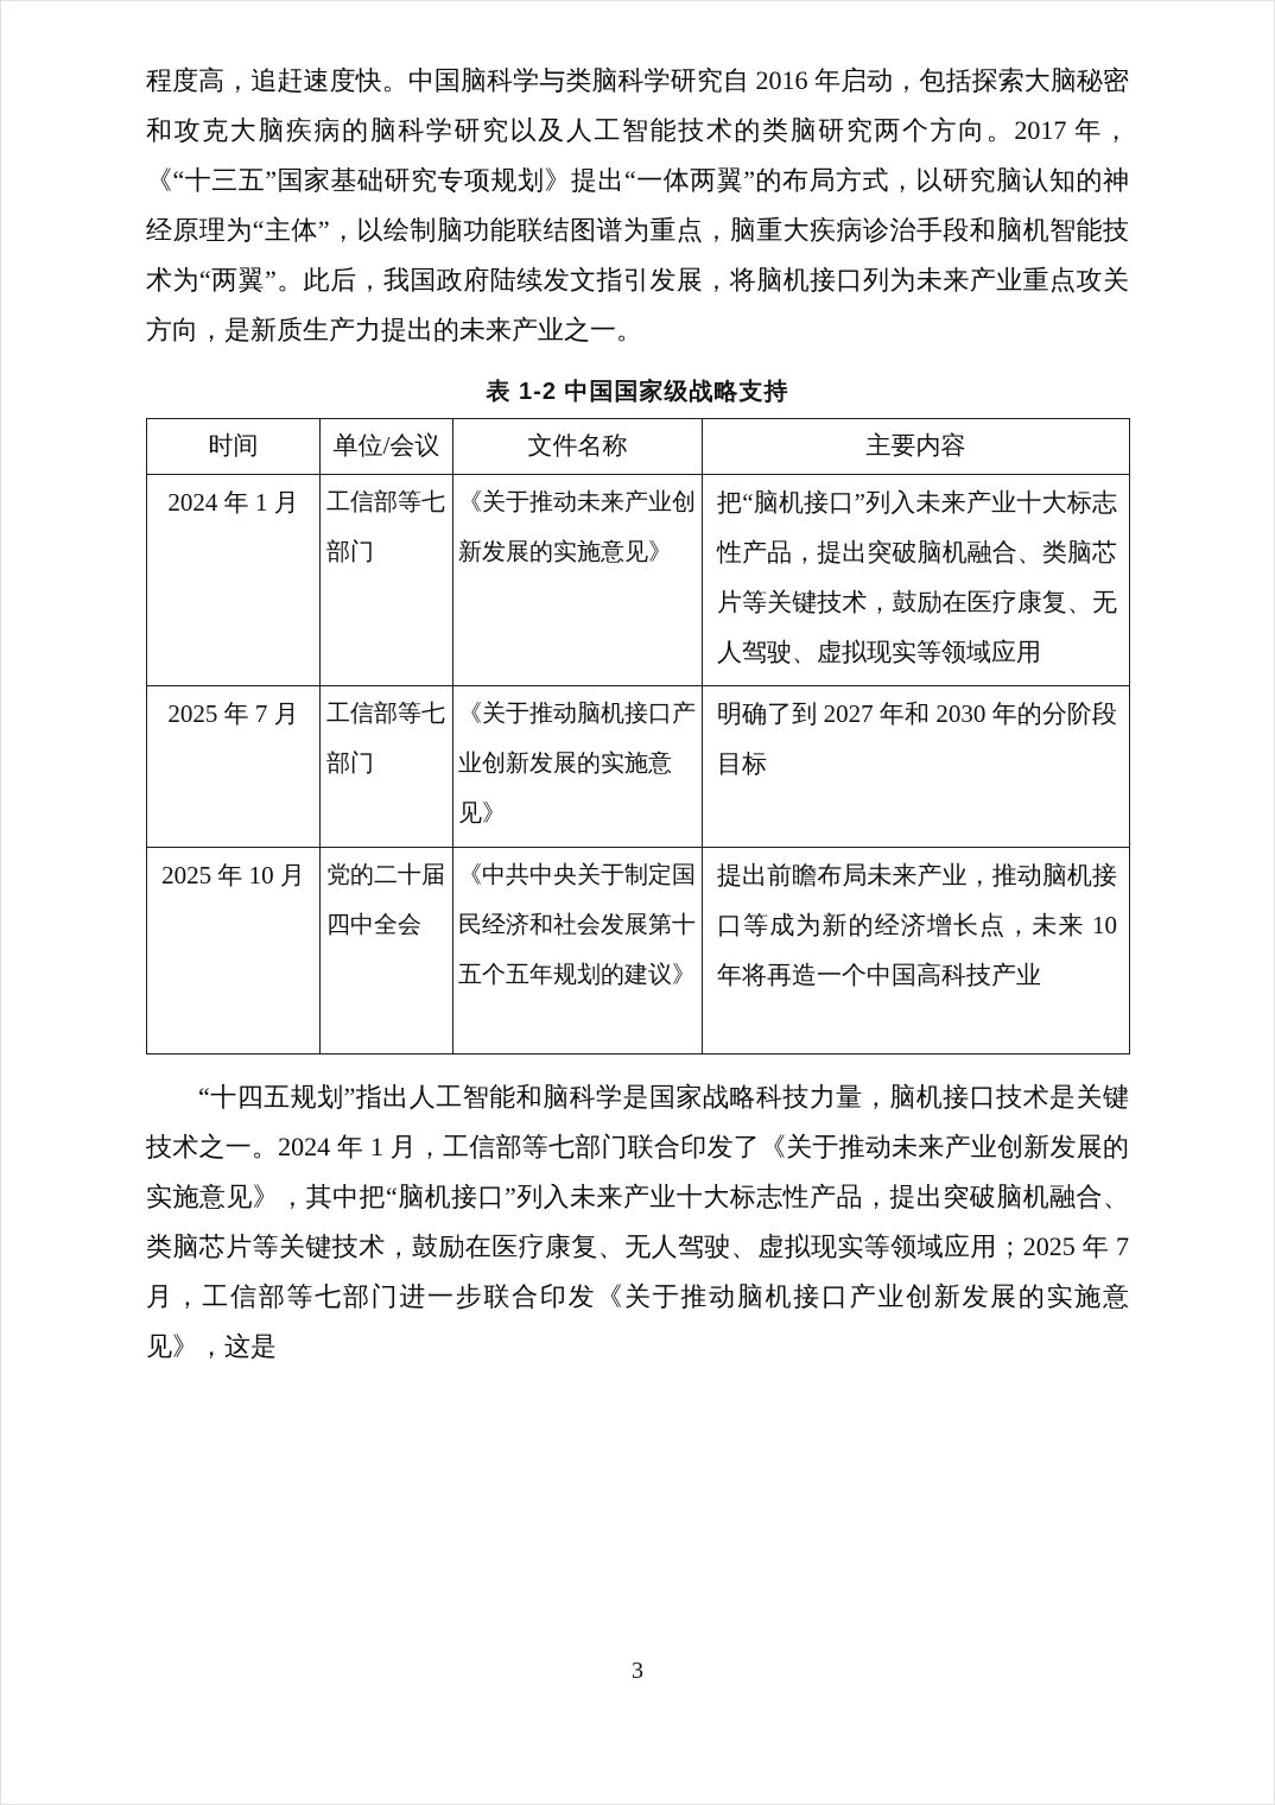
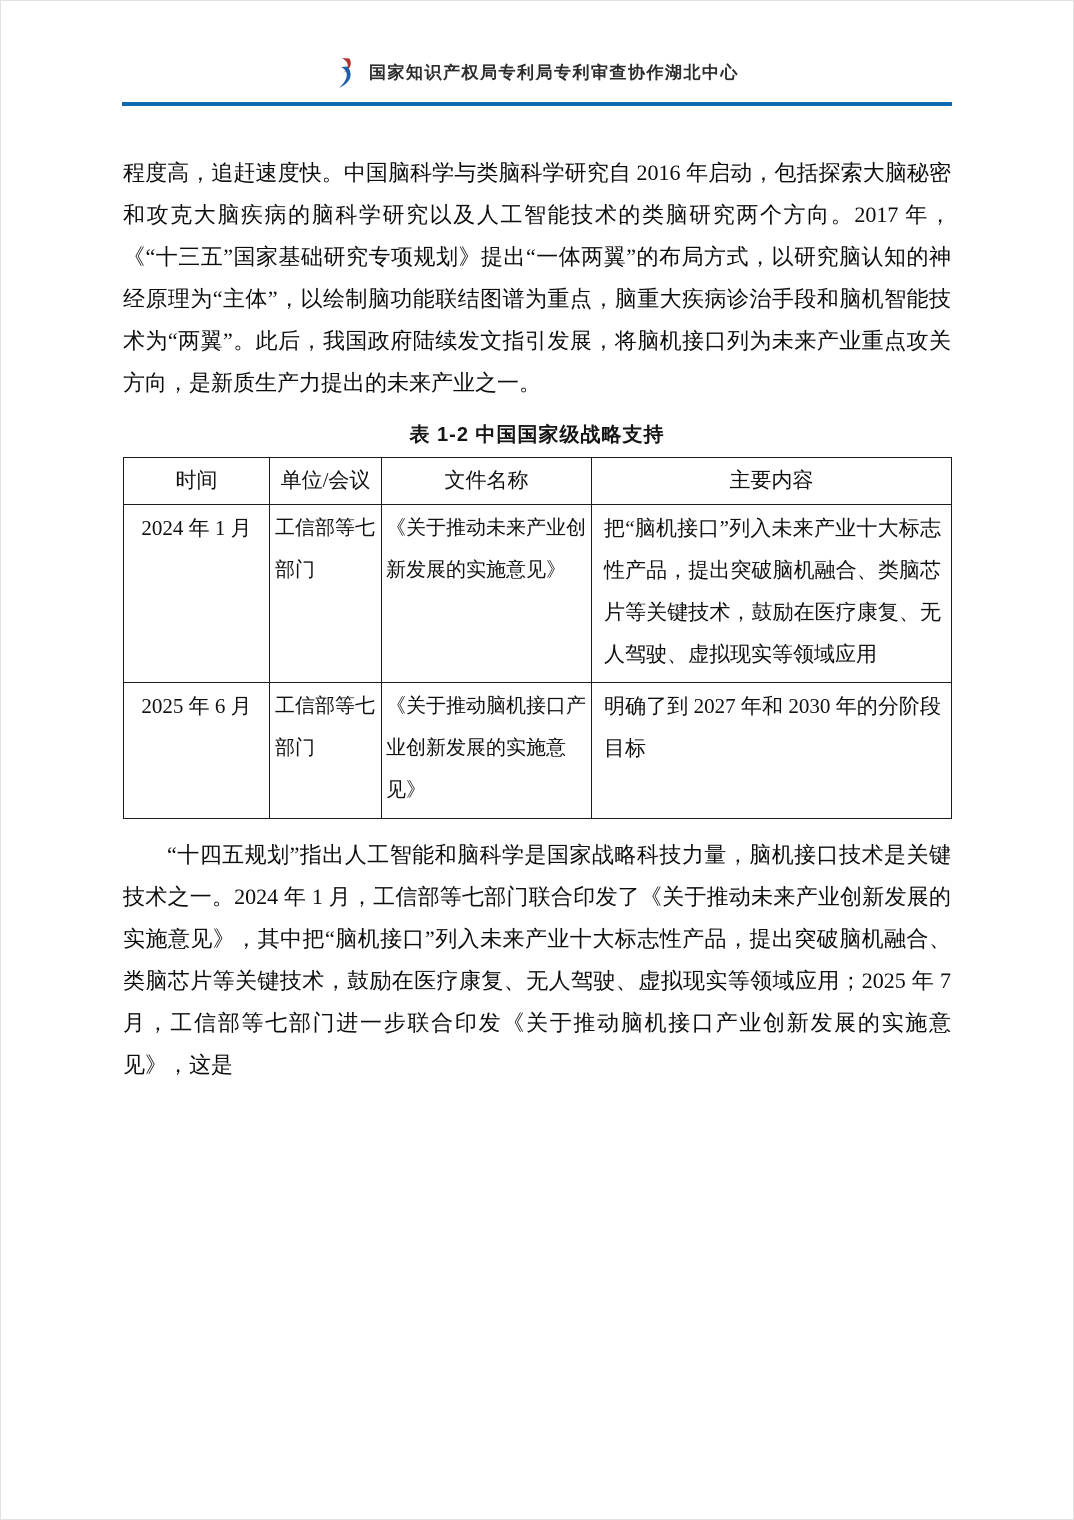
+ 国家知识产权局专利局专利审查协作湖北中心
  程度高，追赶速度快。中国脑科学与类脑科学研究自 2016 年启动，包括探索大脑秘密和攻克大脑疾病的脑科学研究以及人工智能技术的类脑研究两个方向。2017 年，《“十三五”国家基础研究专项规划》提出“一体两翼”的布局方式，以研究脑认知的神经原理为“主体”，以绘制脑功能联结图谱为重点，脑重大疾病诊治手段和脑机智能技术为“两翼”。此后，我国政府陆续发文指引发展，将脑机接口列为未来产业重点攻关方向，是新质生产力提出的未来产业之一。
  表 1-2 中国国家级战略支持
  时间	单位/会议	文件名称	主要内容
  2024 年 1 月	工信部等七部门	《关于推动未来产业创新发展的实施意见》	把“脑机接口”列入未来产业十大标志性产品，提出突破脑机融合、类脑芯片等关键技术，鼓励在医疗康复、无人驾驶、虚拟现实等领域应用
- 2025 年 7 月	工信部等七部门	《关于推动脑机接口产业创新发展的实施意见》	明确了到 2027 年和 2030 年的分阶段目标
+ 2025 年 6 月	工信部等七部门	《关于推动脑机接口产业创新发展的实施意见》	明确了到 2027 年和 2030 年的分阶段目标
- 2025 年 10 月	党的二十届四中全会	《中共中央关于制定国民经济和社会发展第十五个五年规划的建议》	提出前瞻布局未来产业，推动脑机接口等成为新的经济增长点，未来 10 年将再造一个中国高科技产业
  “十四五规划”指出人工智能和脑科学是国家战略科技力量，脑机接口技术是关键技术之一。2024 年 1 月，工信部等七部门联合印发了《关于推动未来产业创新发展的实施意见》，其中把“脑机接口”列入未来产业十大标志性产品，提出突破脑机融合、类脑芯片等关键技术，鼓励在医疗康复、无人驾驶、虚拟现实等领域应用；2025 年 7 月，工信部等七部门进一步联合印发《关于推动脑机接口产业创新发展的实施意见》，这是
- 3
